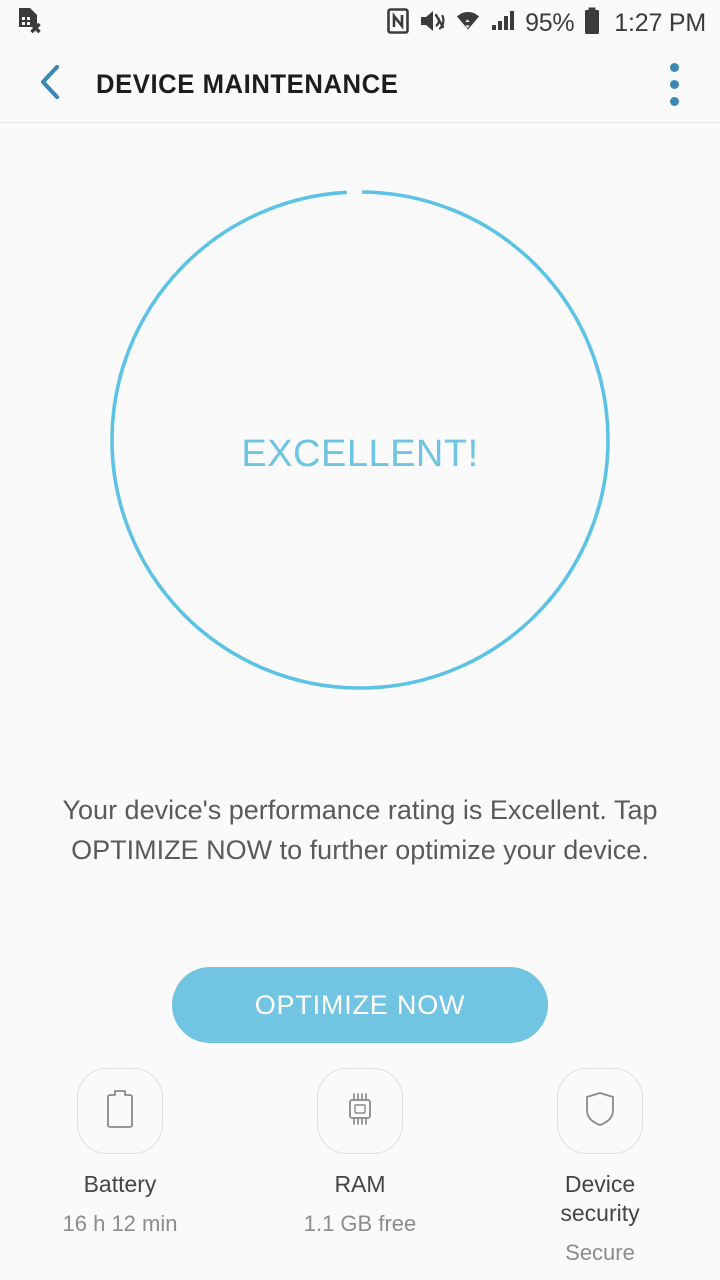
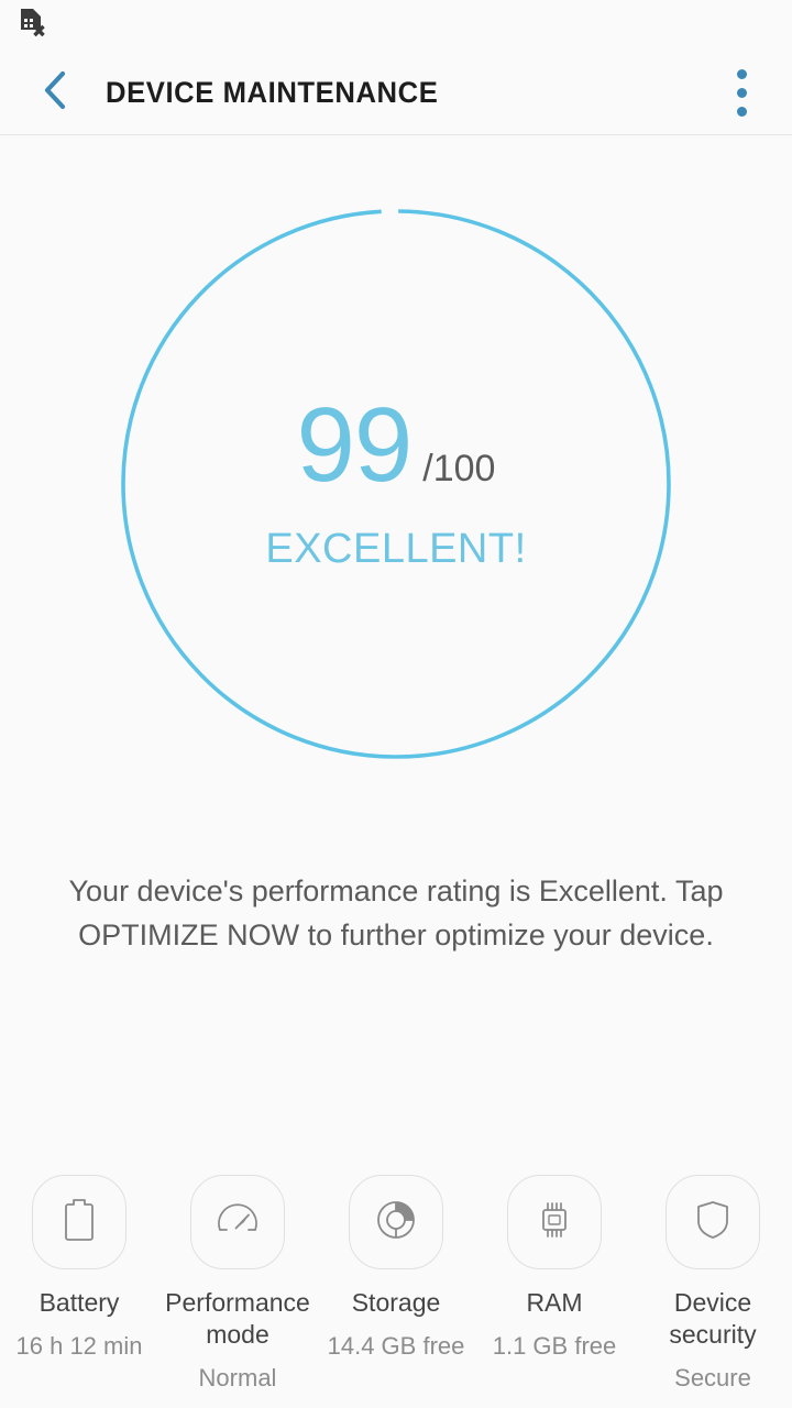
- 95%
- 1:27 PM
  DEVICE MAINTENANCE
+ 99
+ /100
  EXCELLENT!
  Your device's performance rating is Excellent. Tap OPTIMIZE NOW to further optimize your device.
- OPTIMIZE NOW
  Battery
  16 h 12 min
+ Performance mode
+ Normal
+ Storage
+ 14.4 GB free
  RAM
  1.1 GB free
  Device security
  Secure
